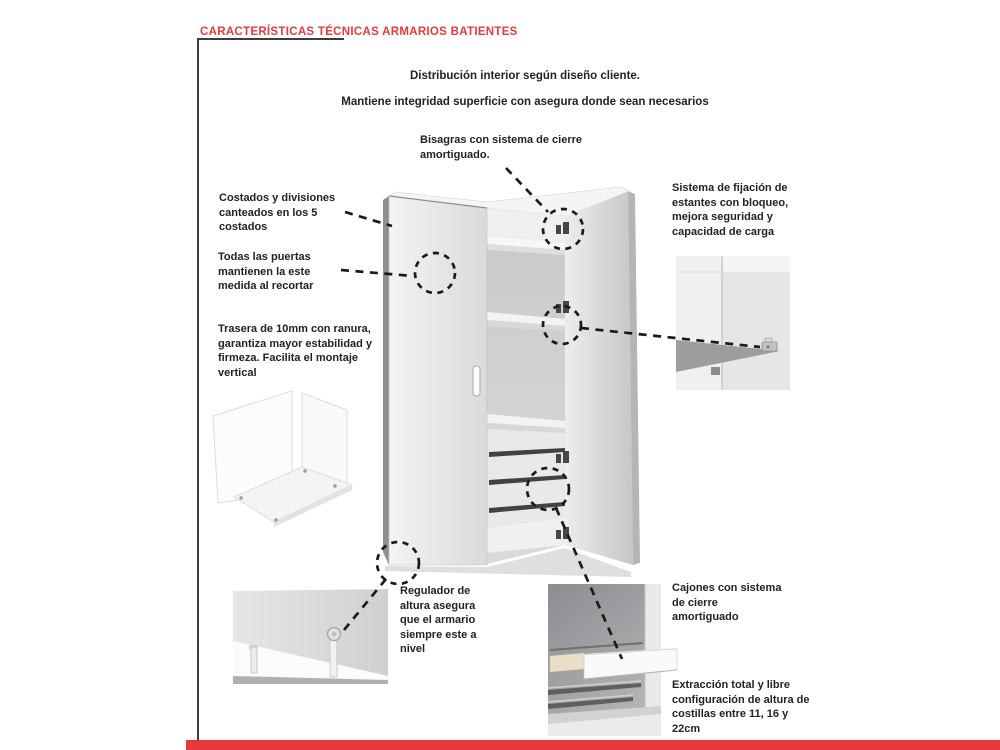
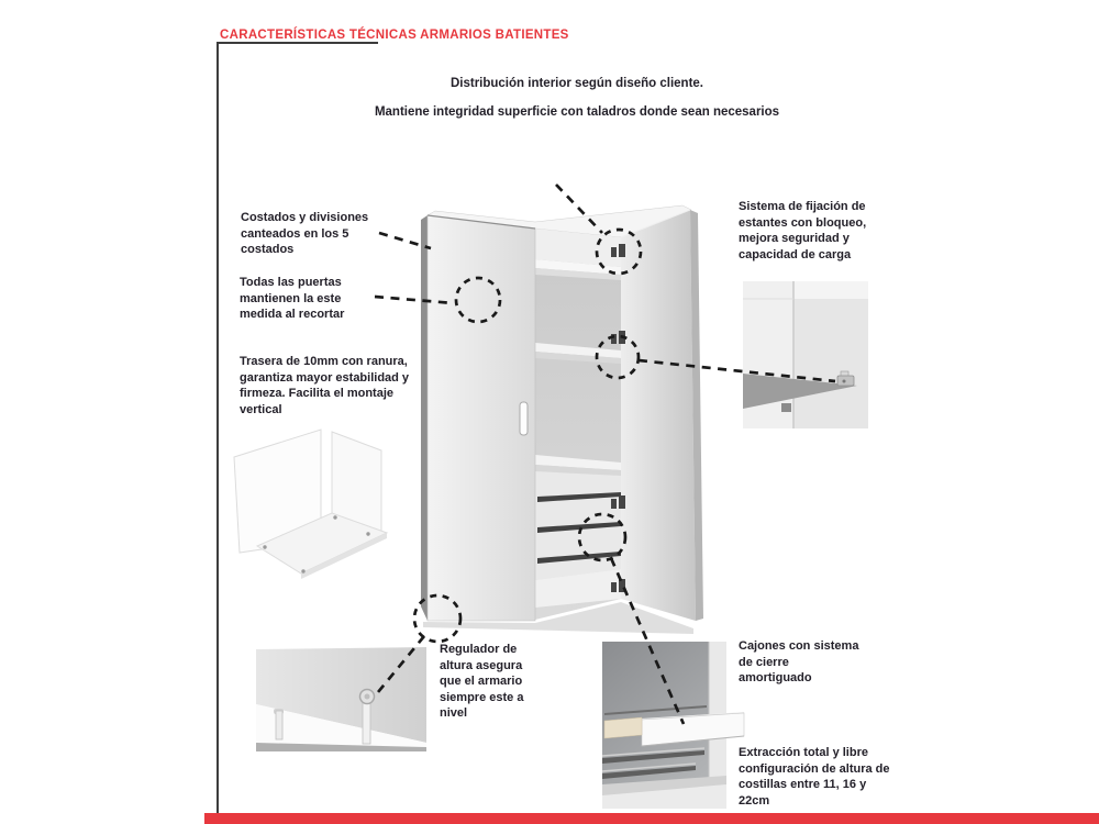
  CARACTERÍSTICAS TÉCNICAS ARMARIOS BATIENTES
  Distribución interior según diseño cliente.
- Mantiene integridad superficie con asegura donde sean necesarios
+ Mantiene integridad superficie con taladros donde sean necesarios
- Bisagras con sistema de cierre amortiguado.
  Costados y divisiones canteados en los 5 costados
  Todas las puertas mantienen la este medida al recortar
  Trasera de 10mm con ranura, garantiza mayor estabilidad y firmeza. Facilita el montaje vertical
  Sistema de fijación de estantes con bloqueo, mejora seguridad y capacidad de carga
  Regulador de altura asegura que el armario siempre este a nivel
  Cajones con sistema de cierre amortiguado
  Extracción total y libre configuración de altura de costillas entre 11, 16 y 22cm
